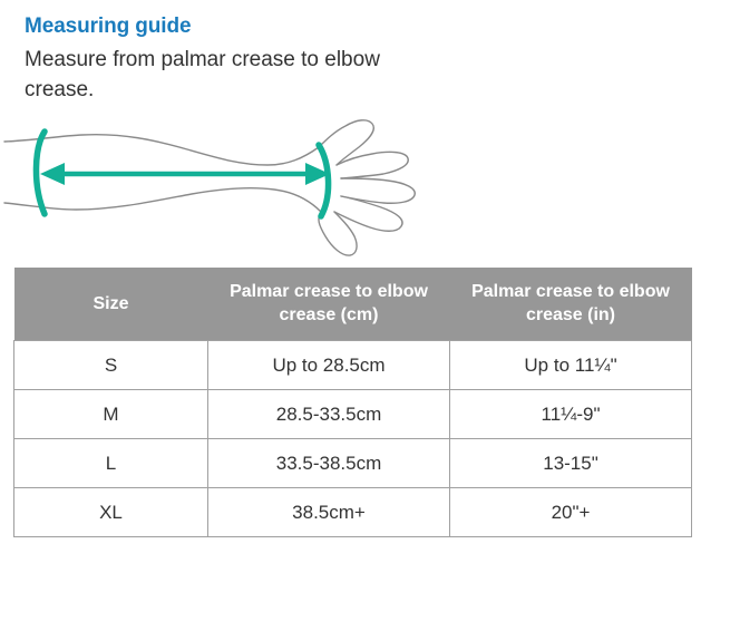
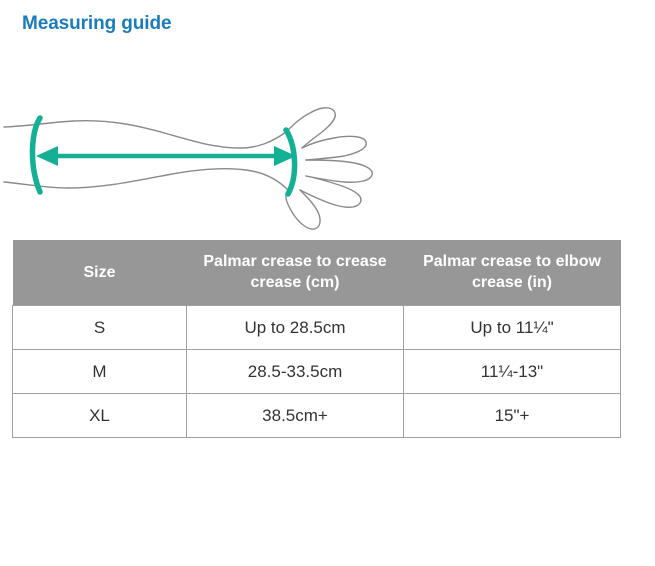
  Measuring guide
- Measure from palmar crease to elbow crease.
- Size	Palmar crease to elbow crease (cm)	Palmar crease to elbow crease (in)
+ Size	Palmar crease to crease crease (cm)	Palmar crease to elbow crease (in)
  S	Up to 28.5cm	Up to 11¼"
- M	28.5-33.5cm	11¼-9"
+ M	28.5-33.5cm	11¼-13"
- L	33.5-38.5cm	13-15"
- XL	38.5cm+	20"+
+ XL	38.5cm+	15"+
